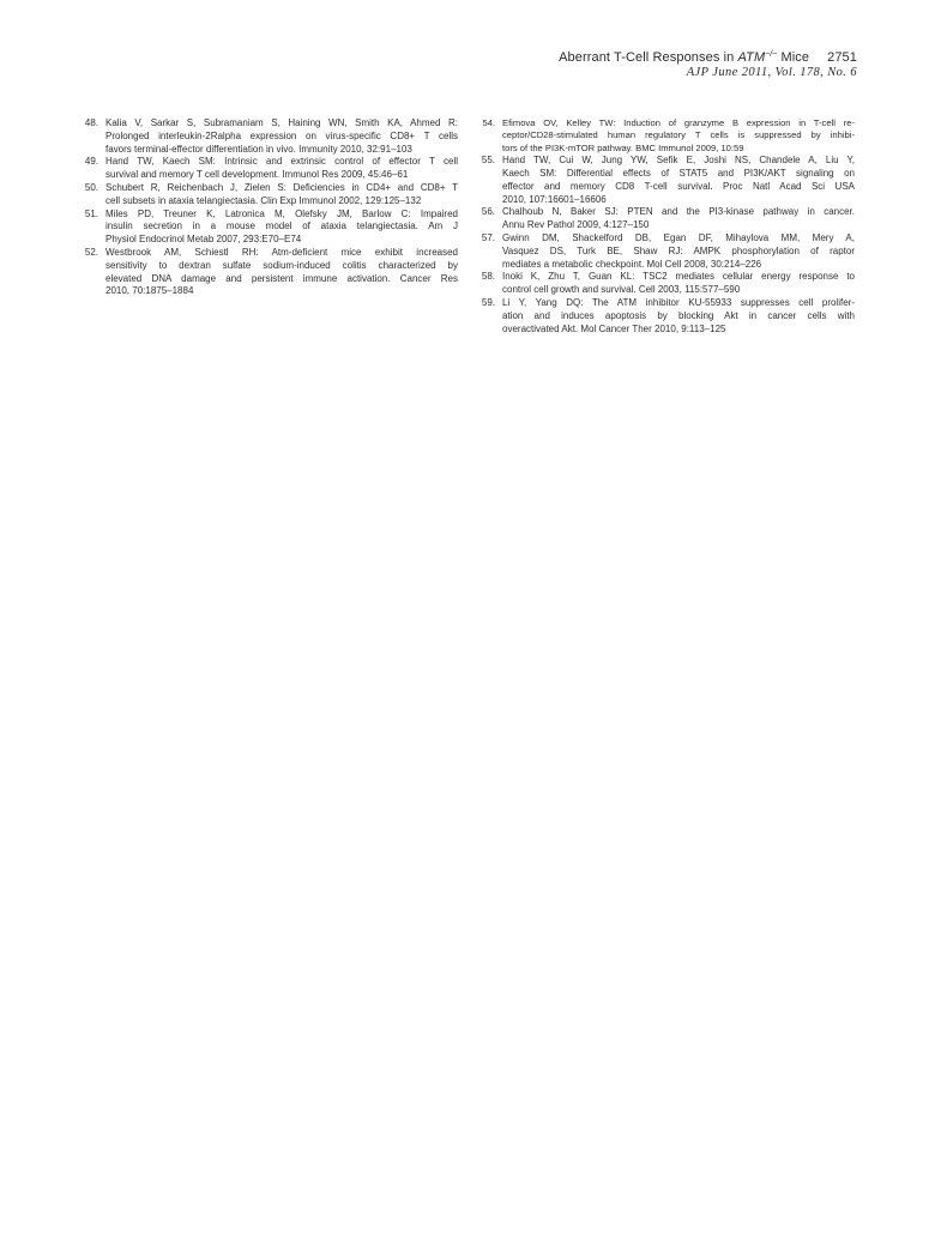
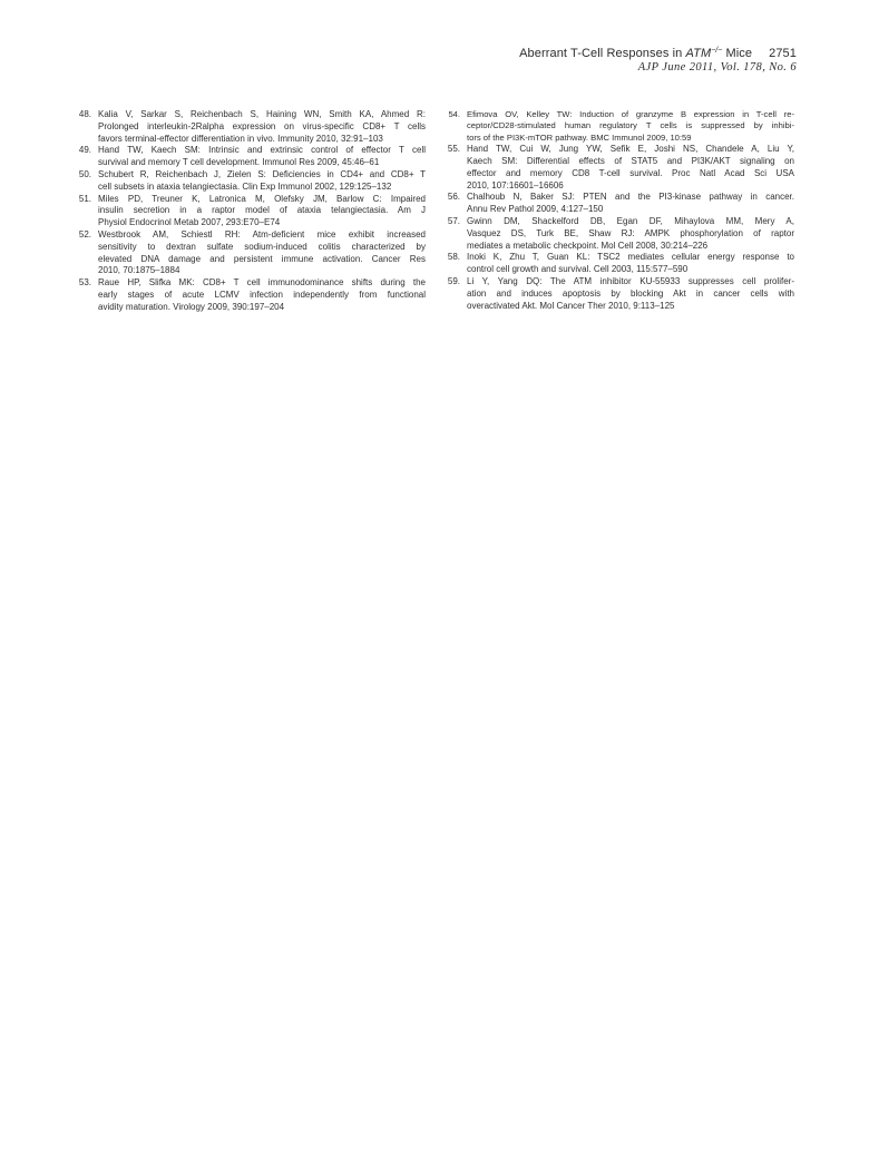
  Aberrant T-Cell Responses in ATM Mice 2751
  AJP June 2011, Vol. 178, No. 6
  48.
- Kalia V, Sarkar S, Subramaniam S, Haining WN, Smith KA, Ahmed R:
+ Kalia V, Sarkar S, Reichenbach S, Haining WN, Smith KA, Ahmed R:
  Prolonged interleukin-2Ralpha expression on virus-specific CD8+ T cells
  favors terminal-effector differentiation in vivo. Immunity 2010, 32:91–103
  49.
  Hand TW, Kaech SM: Intrinsic and extrinsic control of effector T cell
  survival and memory T cell development. Immunol Res 2009, 45:46–61
  50.
  Schubert R, Reichenbach J, Zielen S: Deficiencies in CD4+ and CD8+ T
  cell subsets in ataxia telangiectasia. Clin Exp Immunol 2002, 129:125–132
  51.
  Miles PD, Treuner K, Latronica M, Olefsky JM, Barlow C: Impaired
- insulin secretion in a mouse model of ataxia telangiectasia. Am J
+ insulin secretion in a raptor model of ataxia telangiectasia. Am J
  Physiol Endocrinol Metab 2007, 293:E70–E74
  52.
  Westbrook AM, Schiestl RH: Atm-deficient mice exhibit increased
  sensitivity to dextran sulfate sodium-induced colitis characterized by
  elevated DNA damage and persistent immune activation. Cancer Res
  2010, 70:1875–1884
+ 53.
+ Raue HP, Slifka MK: CD8+ T cell immunodominance shifts during the
+ early stages of acute LCMV infection independently from functional
+ avidity maturation. Virology 2009, 390:197–204
  54.
  Efimova OV, Kelley TW: Induction of granzyme B expression in T-cell re-
  ceptor/CD28-stimulated human regulatory T cells is suppressed by inhibi-
  tors of the PI3K-mTOR pathway. BMC Immunol 2009, 10:59
  55.
  Hand TW, Cui W, Jung YW, Sefik E, Joshi NS, Chandele A, Liu Y,
  Kaech SM: Differential effects of STAT5 and PI3K/AKT signaling on
  effector and memory CD8 T-cell survival. Proc Natl Acad Sci USA
  2010, 107:16601–16606
  56.
  Chalhoub N, Baker SJ: PTEN and the PI3-kinase pathway in cancer.
  Annu Rev Pathol 2009, 4:127–150
  57.
  Gwinn DM, Shackelford DB, Egan DF, Mihaylova MM, Mery A,
  Vasquez DS, Turk BE, Shaw RJ: AMPK phosphorylation of raptor
  mediates a metabolic checkpoint. Mol Cell 2008, 30:214–226
  58.
  Inoki K, Zhu T, Guan KL: TSC2 mediates cellular energy response to
  control cell growth and survival. Cell 2003, 115:577–590
  59.
  Li Y, Yang DQ: The ATM inhibitor KU-55933 suppresses cell prolifer-
  ation and induces apoptosis by blocking Akt in cancer cells with
  overactivated Akt. Mol Cancer Ther 2010, 9:113–125
